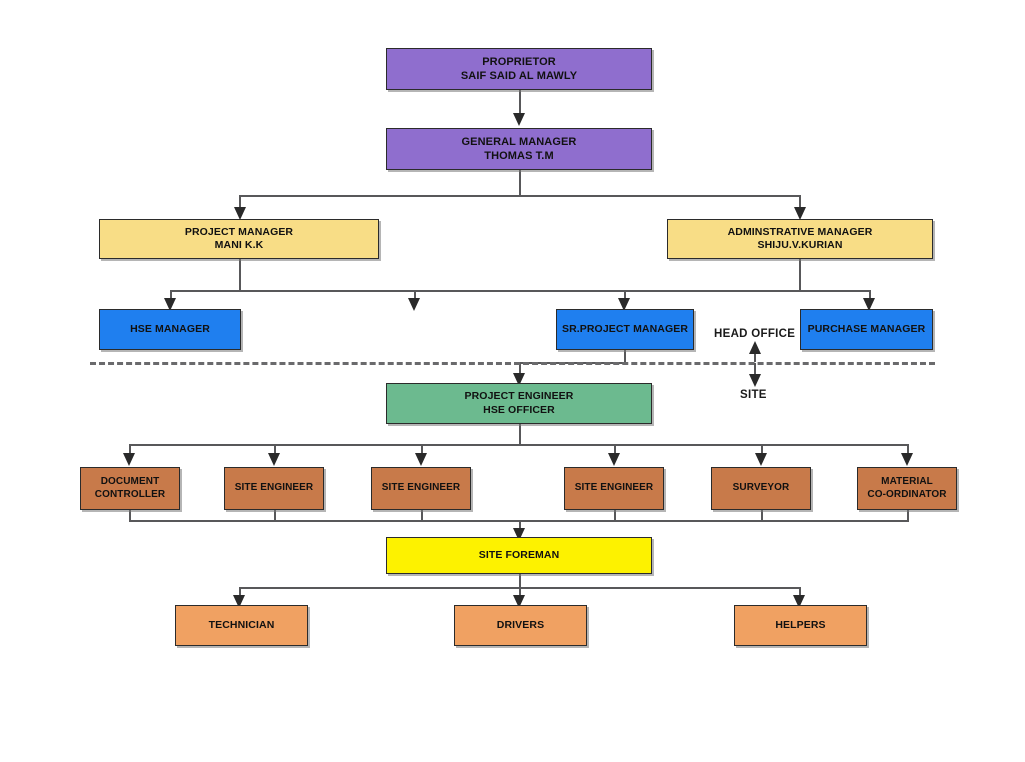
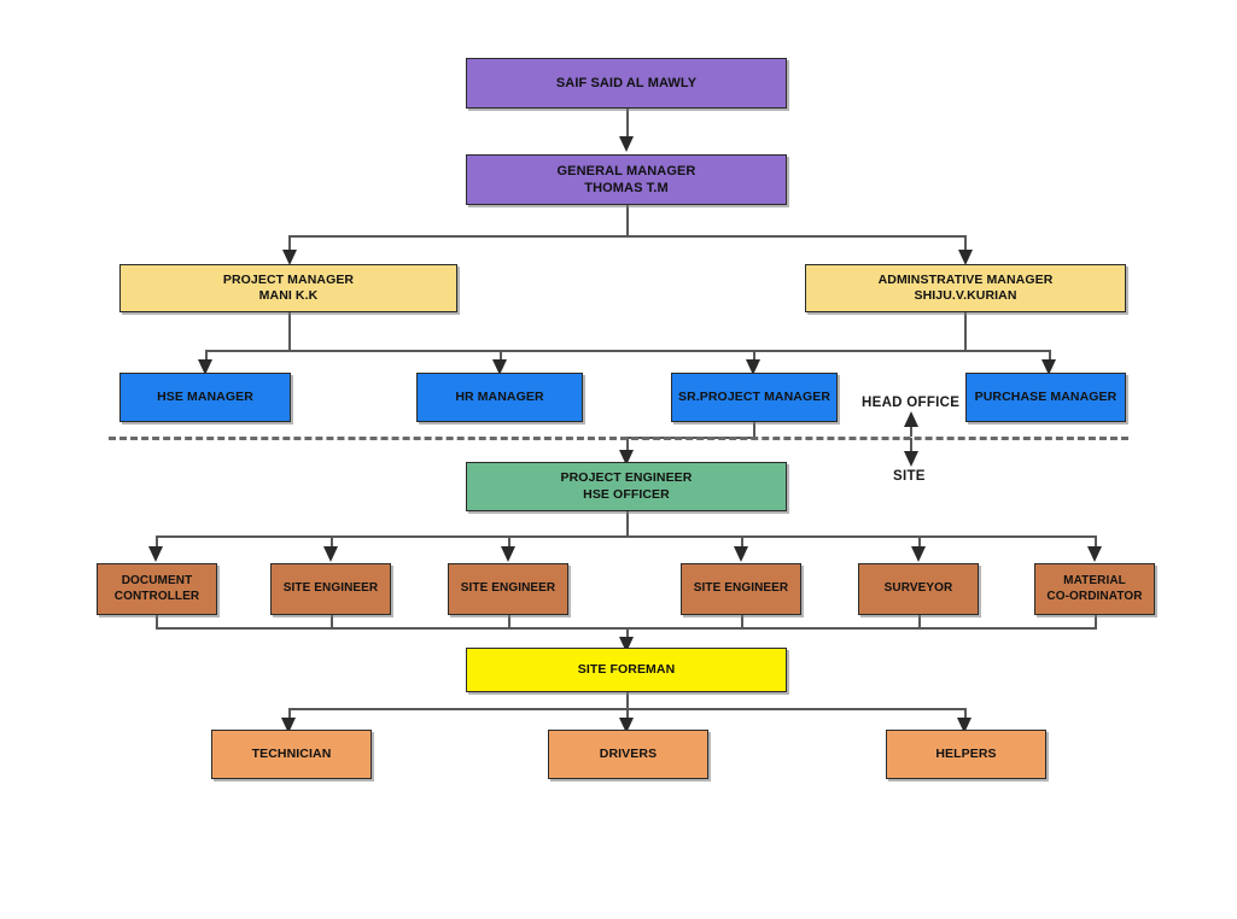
  HEAD OFFICE
  SITE
- PROPRIETOR
  SAIF SAID AL MAWLY
  GENERAL MANAGER
  THOMAS T.M
  PROJECT MANAGER
  MANI K.K
  ADMINSTRATIVE MANAGER
  SHIJU.V.KURIAN
  HSE MANAGER
+ HR MANAGER
  SR.PROJECT MANAGER
  PURCHASE MANAGER
  PROJECT ENGINEER
  HSE OFFICER
  DOCUMENT
  CONTROLLER
  SITE ENGINEER
  SITE ENGINEER
  SITE ENGINEER
  SURVEYOR
  MATERIAL
  CO-ORDINATOR
  SITE FOREMAN
  TECHNICIAN
  DRIVERS
  HELPERS
